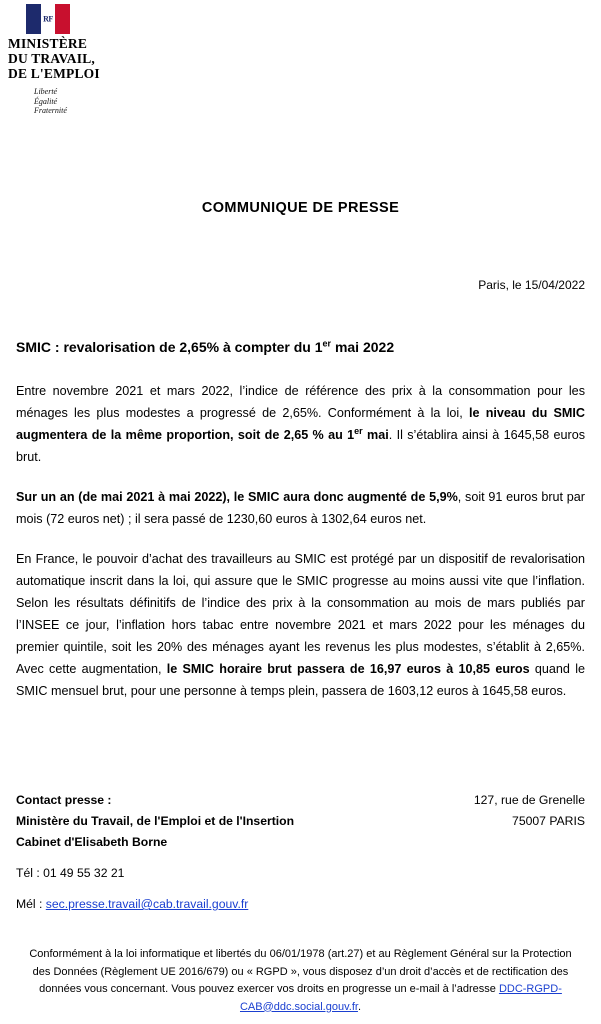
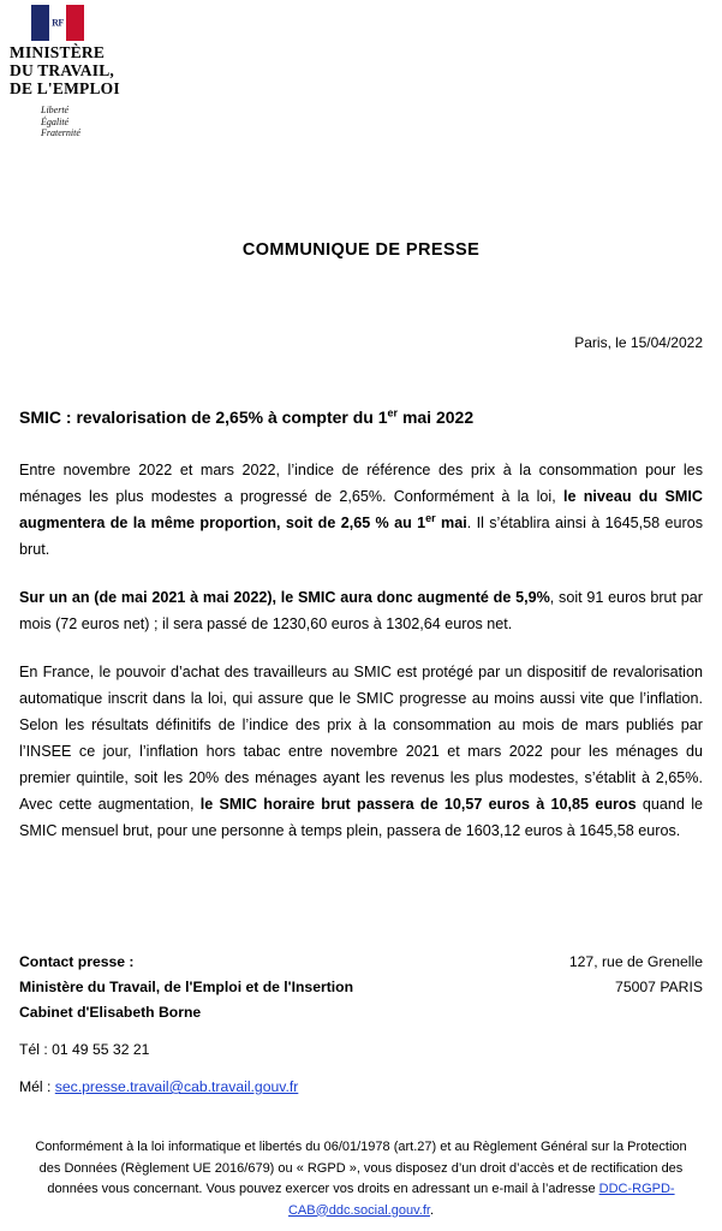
  RF
  MINISTÈRE
  DU TRAVAIL,
  DE L'EMPLOI
  Liberté
  Égalité
  Fraternité
  COMMUNIQUE DE PRESSE
  Paris, le 15/04/2022
  SMIC : revalorisation de 2,65% à compter du 1er mai 2022
- Entre novembre 2021 et mars 2022, l’indice de référence des prix à la consommation pour les ménages les plus modestes a progressé de 2,65%. Conformément à la loi, le niveau du SMIC augmentera de la même proportion, soit de 2,65 % au 1er mai. Il s’établira ainsi à 1645,58 euros brut.
+ Entre novembre 2022 et mars 2022, l’indice de référence des prix à la consommation pour les ménages les plus modestes a progressé de 2,65%. Conformément à la loi, le niveau du SMIC augmentera de la même proportion, soit de 2,65 % au 1er mai. Il s’établira ainsi à 1645,58 euros brut.
  Sur un an (de mai 2021 à mai 2022), le SMIC aura donc augmenté de 5,9%, soit 91 euros brut par mois (72 euros net) ; il sera passé de 1230,60 euros à 1302,64 euros net.
- En France, le pouvoir d’achat des travailleurs au SMIC est protégé par un dispositif de revalorisation automatique inscrit dans la loi, qui assure que le SMIC progresse au moins aussi vite que l’inflation. Selon les résultats définitifs de l’indice des prix à la consommation au mois de mars publiés par l’INSEE ce jour, l’inflation hors tabac entre novembre 2021 et mars 2022 pour les ménages du premier quintile, soit les 20% des ménages ayant les revenus les plus modestes, s’établit à 2,65%. Avec cette augmentation, le SMIC horaire brut passera de 16,97 euros à 10,85 euros quand le SMIC mensuel brut, pour une personne à temps plein, passera de 1603,12 euros à 1645,58 euros.
+ En France, le pouvoir d’achat des travailleurs au SMIC est protégé par un dispositif de revalorisation automatique inscrit dans la loi, qui assure que le SMIC progresse au moins aussi vite que l’inflation. Selon les résultats définitifs de l’indice des prix à la consommation au mois de mars publiés par l’INSEE ce jour, l’inflation hors tabac entre novembre 2021 et mars 2022 pour les ménages du premier quintile, soit les 20% des ménages ayant les revenus les plus modestes, s’établit à 2,65%. Avec cette augmentation, le SMIC horaire brut passera de 10,57 euros à 10,85 euros quand le SMIC mensuel brut, pour une personne à temps plein, passera de 1603,12 euros à 1645,58 euros.
  Contact presse :
  127, rue de Grenelle
  Ministère du Travail, de l'Emploi et de l'Insertion
  75007 PARIS
  Cabinet d'Elisabeth Borne
  Tél : 01 49 55 32 21
  Mél : sec.presse.travail@cab.travail.gouv.fr
- Conformément à la loi informatique et libertés du 06/01/1978 (art.27) et au Règlement Général sur la Protection des Données (Règlement UE 2016/679) ou « RGPD », vous disposez d’un droit d’accès et de rectification des données vous concernant. Vous pouvez exercer vos droits en progresse un e-mail à l’adresse DDC-RGPD-CAB@ddc.social.gouv.fr.
+ Conformément à la loi informatique et libertés du 06/01/1978 (art.27) et au Règlement Général sur la Protection des Données (Règlement UE 2016/679) ou « RGPD », vous disposez d’un droit d’accès et de rectification des données vous concernant. Vous pouvez exercer vos droits en adressant un e-mail à l’adresse DDC-RGPD-CAB@ddc.social.gouv.fr.
